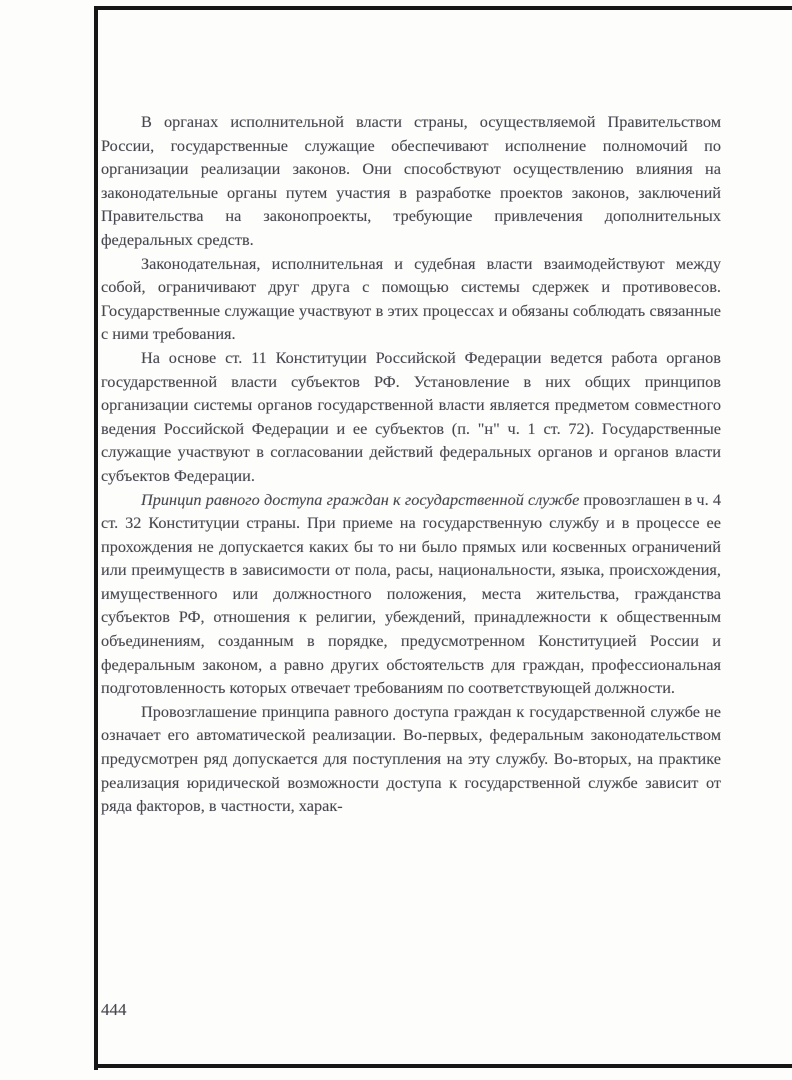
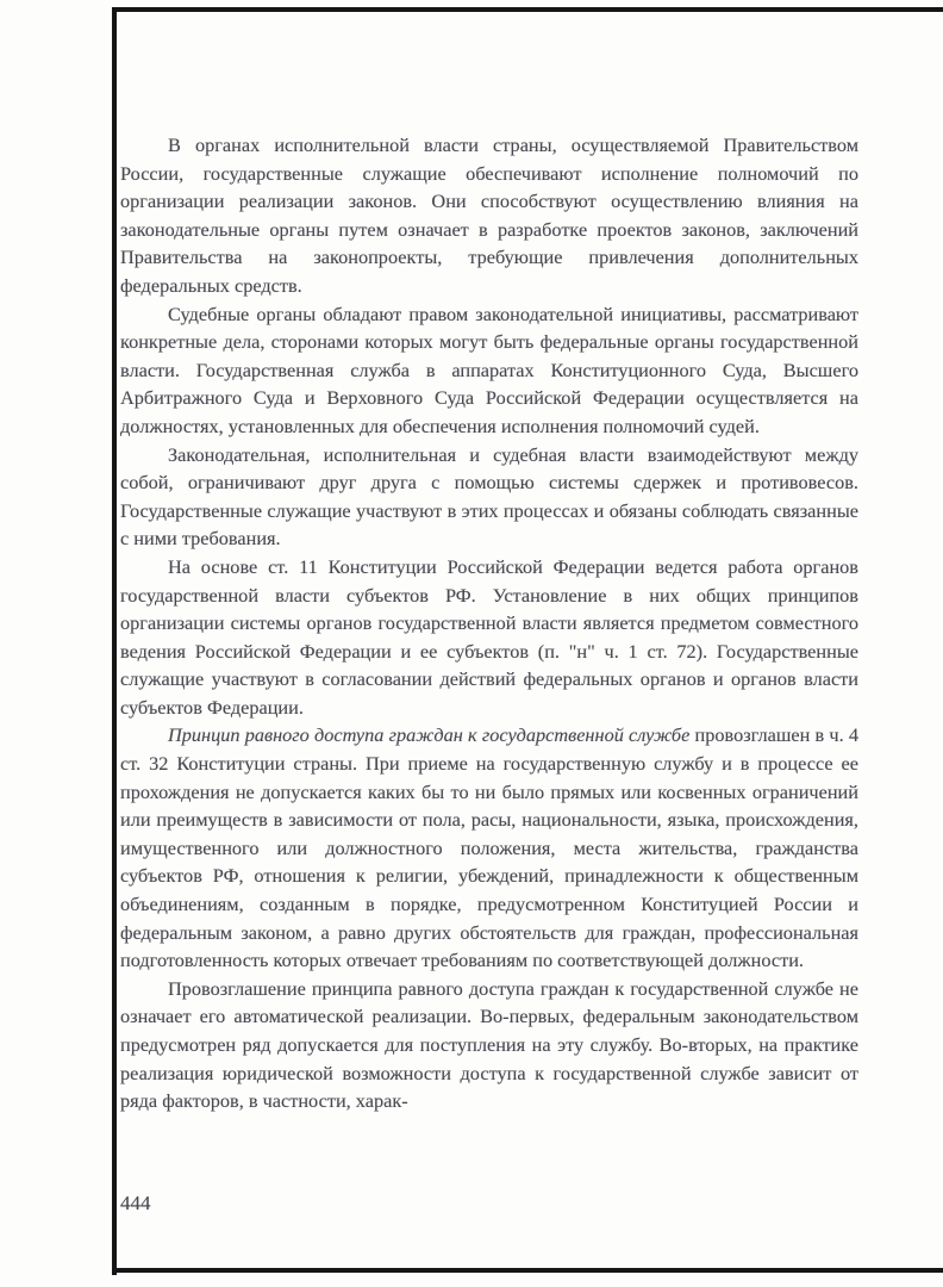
- В органах исполнительной власти страны, осуществляемой Правительством России, государственные служащие обеспечивают исполнение полномочий по организации реализации законов. Они способствуют осуществлению влияния на законодательные органы путем участия в разработке проектов законов, заключений Правительства на законопроекты, требующие привлечения дополнительных федеральных средств.
+ В органах исполнительной власти страны, осуществляемой Правительством России, государственные служащие обеспечивают исполнение полномочий по организации реализации законов. Они способствуют осуществлению влияния на законодательные органы путем означает в разработке проектов законов, заключений Правительства на законопроекты, требующие привлечения дополнительных федеральных средств.
+ Судебные органы обладают правом законодательной инициативы, рассматривают конкретные дела, сторонами которых могут быть федеральные органы государственной власти. Государственная служба в аппаратах Конституционного Суда, Высшего Арбитражного Суда и Верховного Суда Российской Федерации осуществляется на должностях, установленных для обеспечения исполнения полномочий судей.
  Законодательная, исполнительная и судебная власти взаимодействуют между собой, ограничивают друг друга с помощью системы сдержек и противовесов. Государственные служащие участвуют в этих процессах и обязаны соблюдать связанные с ними требования.
  На основе ст. 11 Конституции Российской Федерации ведется работа органов государственной власти субъектов РФ. Установление в них общих принципов организации системы органов государственной власти является предметом совместного ведения Российской Федерации и ее субъектов (п. "н" ч. 1 ст. 72). Государственные служащие участвуют в согласовании действий федеральных органов и органов власти субъектов Федерации.
  Принцип равного доступа граждан к государственной службе провозглашен в ч. 4 ст. 32 Конституции страны. При приеме на государственную службу и в процессе ее прохождения не допускается каких бы то ни было прямых или косвенных ограничений или преимуществ в зависимости от пола, расы, национальности, языка, происхождения, имущественного или должностного положения, места жительства, гражданства субъектов РФ, отношения к религии, убеждений, принадлежности к общественным объединениям, созданным в порядке, предусмотренном Конституцией России и федеральным законом, а равно других обстоятельств для граждан, профессиональная подготовленность которых отвечает требованиям по соответствующей должности.
  Провозглашение принципа равного доступа граждан к государственной службе не означает его автоматической реализации. Во-первых, федеральным законодательством предусмотрен ряд допускается для поступления на эту службу. Во-вторых, на практике реализация юридической возможности доступа к государственной службе зависит от ряда факторов, в частности, харак-
  444
